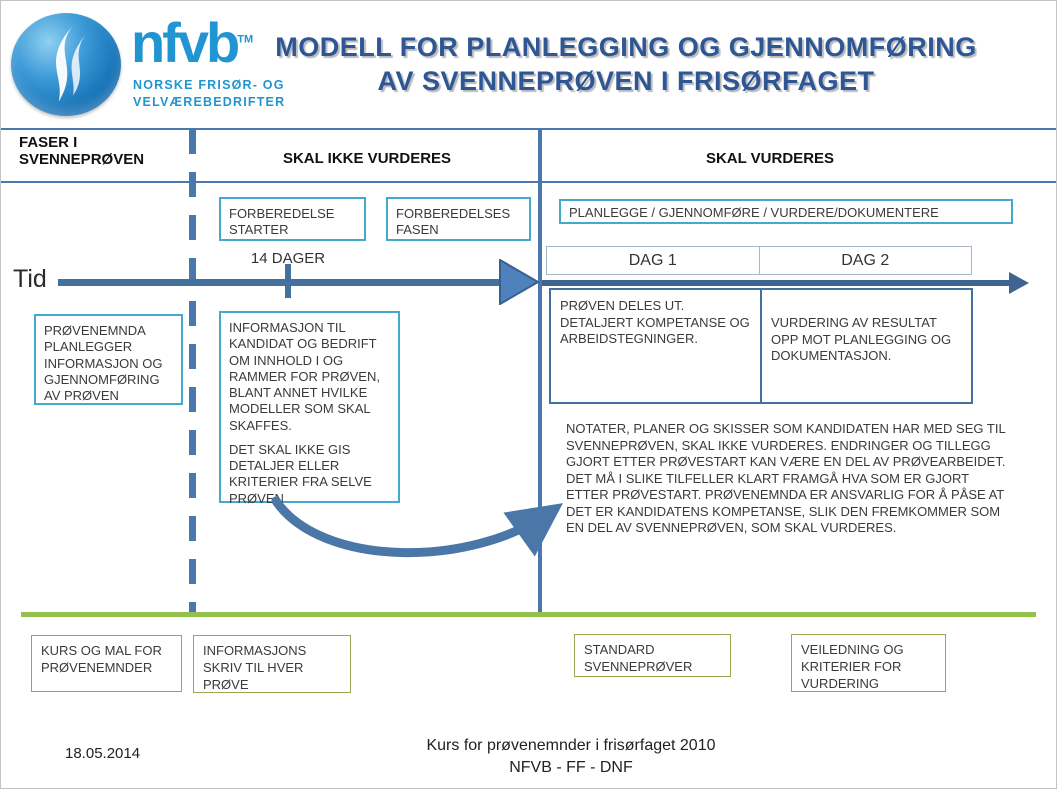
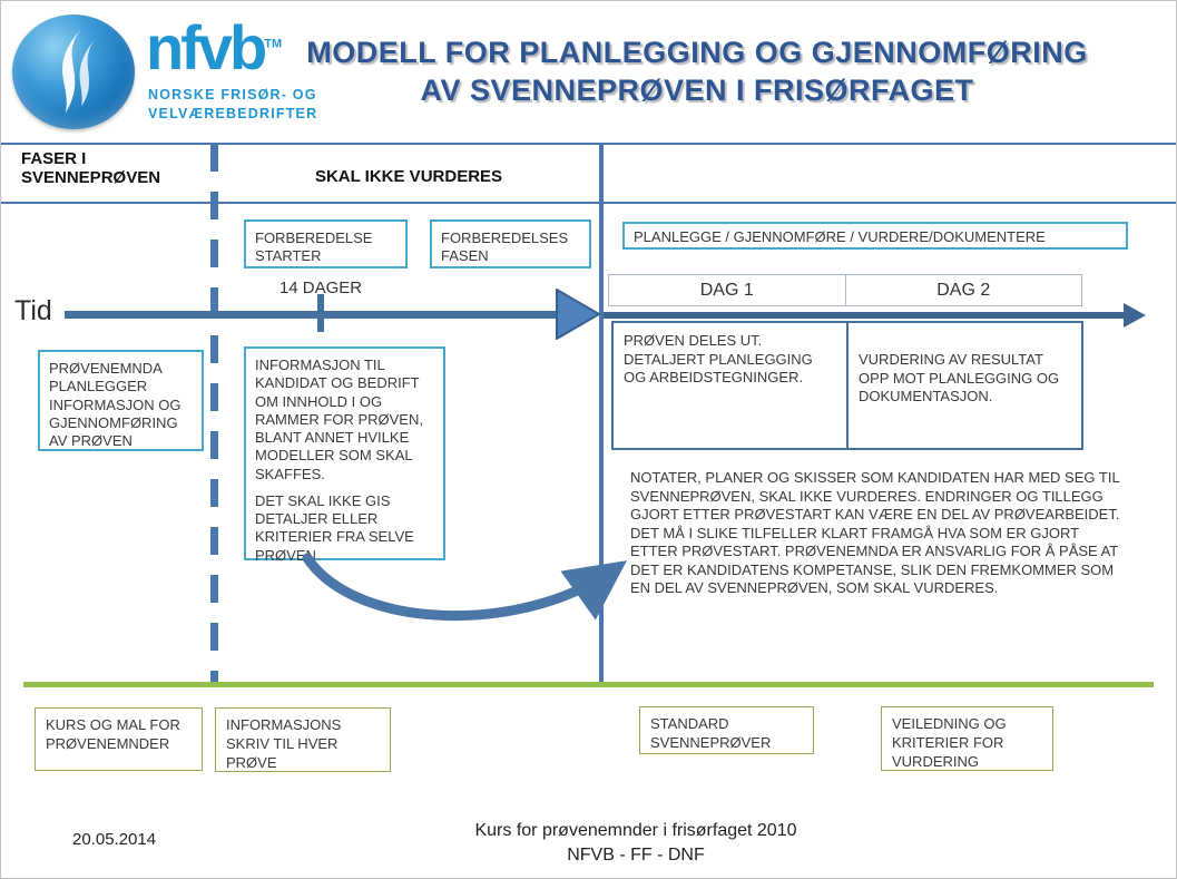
  nfvbTM
  NORSKE FRISØR- OG
  VELVÆREBEDRIFTER
  MODELL FOR PLANLEGGING OG GJENNOMFØRING
  AV SVENNEPRØVEN I FRISØRFAGET
  FASER I SVENNEPRØVEN
  SKAL IKKE VURDERES
- SKAL VURDERES
  FORBEREDELSE STARTER
  FORBEREDELSES FASEN
  PLANLEGGE / GJENNOMFØRE / VURDERE/DOKUMENTERE
  Tid
  14 DAGER
  DAG 1
  DAG 2
- PRØVEN DELES UT. DETALJERT KOMPETANSE OG ARBEIDSTEGNINGER.
+ PRØVEN DELES UT. DETALJERT PLANLEGGING OG ARBEIDSTEGNINGER.
  VURDERING AV RESULTAT OPP MOT PLANLEGGING OG DOKUMENTASJON.
  PRØVENEMNDA PLANLEGGER INFORMASJON OG GJENNOMFØRING AV PRØVEN
  INFORMASJON TIL KANDIDAT OG BEDRIFT OM INNHOLD I OG RAMMER FOR PRØVEN, BLANT ANNET HVILKE MODELLER SOM SKAL SKAFFES.
  DET SKAL IKKE GIS DETALJER ELLER KRITERIER FRA SELVE PRØVE
  NOTATER, PLANER OG SKISSER SOM KANDIDATEN HAR MED SEG TIL SVENNEPRØVEN, SKAL IKKE VURDERES. ENDRINGER OG TILLEGG GJORT ETTER PRØVESTART KAN VÆRE EN DEL AV PRØVEARBEIDET. DET MÅ I SLIKE TILFELLER KLART FRAMGÅ HVA SOM ER GJORT ETTER PRØVESTART. PRØVENEMNDA ER ANSVARLIG FOR Å PÅSE AT DET ER KANDIDATENS KOMPETANSE, SLIK DEN FREMKOMMER SOM EN DEL AV SVENNEPRØVEN, SOM SKAL VURDERES.
  KURS OG MAL FOR PRØVENEMNDER
  INFORMASJONS SKRIV TIL HVER PRØVE
  STANDARD SVENNEPRØVER
  VEILEDNING OG KRITERIER FOR VURDERING
- 18.05.2014
+ 20.05.2014
  Kurs for prøvenemnder i frisørfaget 2010
  NFVB - FF - DNF
